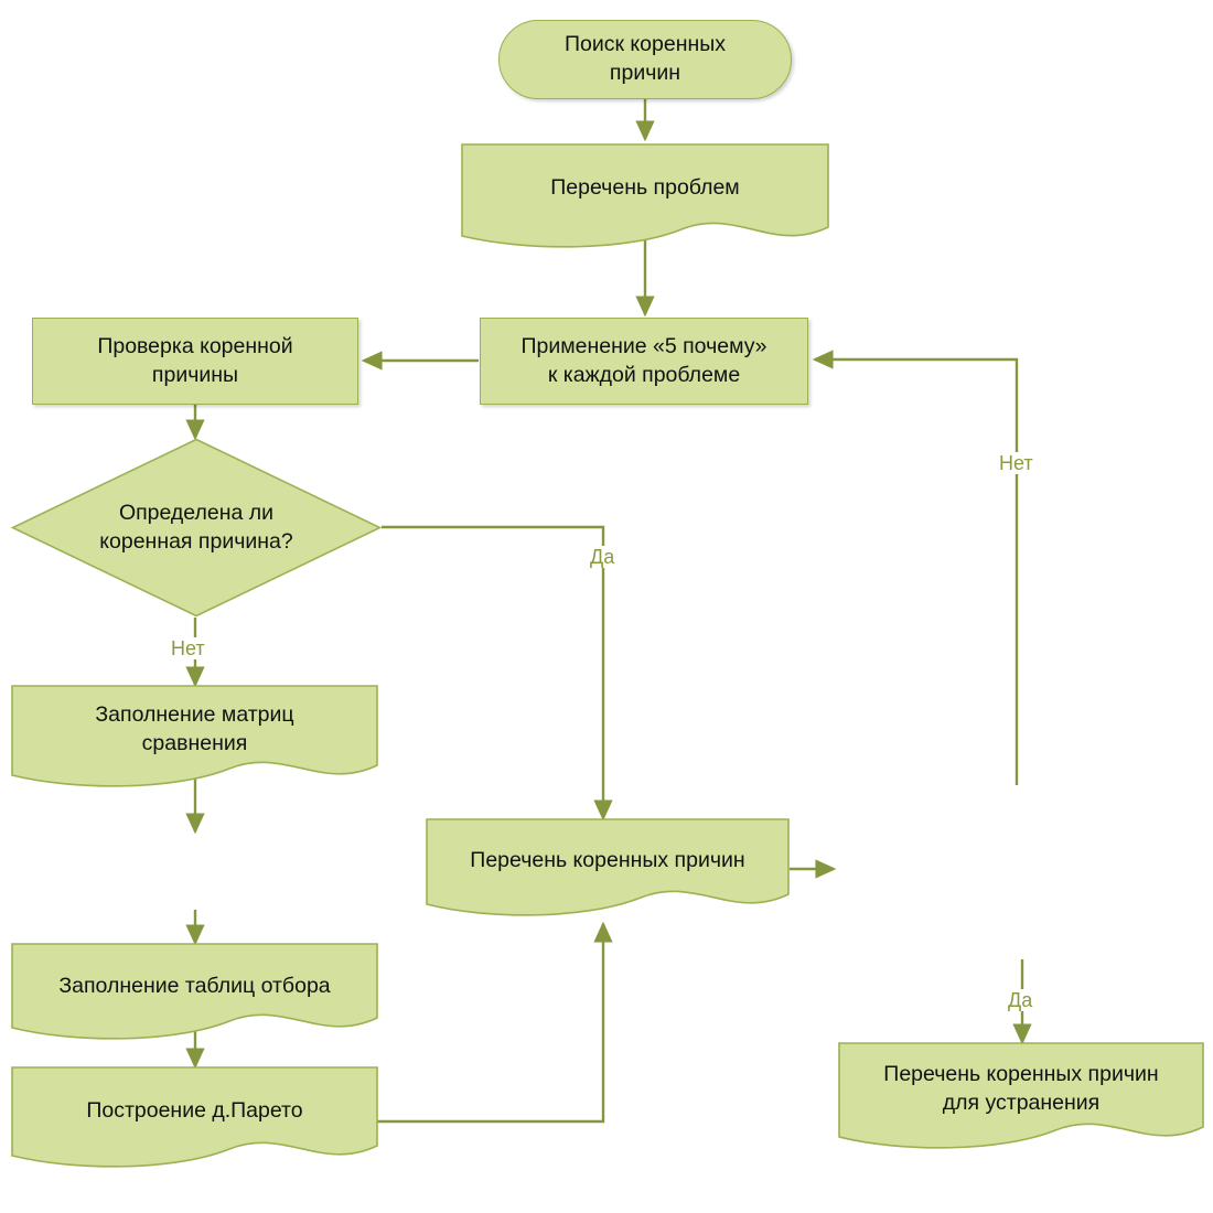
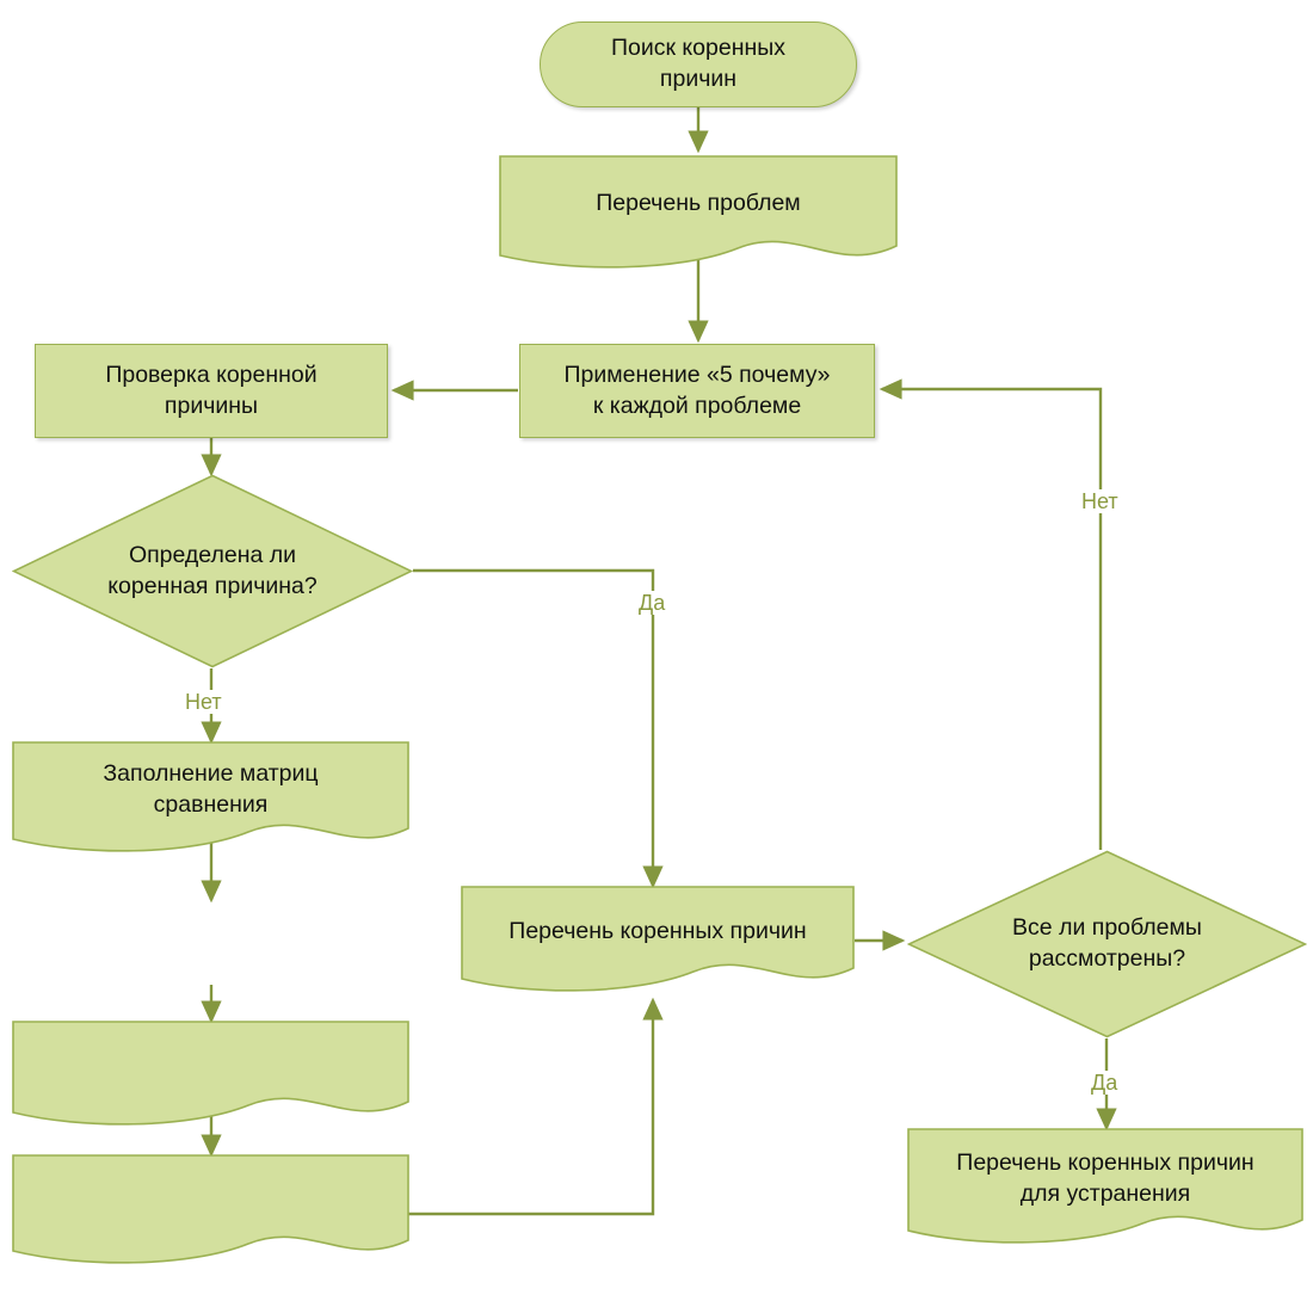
  Поиск коренных
  причин
  Перечень проблем
  Применение «5 почему»
  к каждой проблеме
  Проверка коренной
  причины
  Определена ли
  коренная причина?
  Заполнение матриц
  сравнения
- Заполнение таблиц отбора
- Построение д.Парето
  Перечень коренных причин
+ Все ли проблемы
+ рассмотрены?
  Перечень коренных причин
  для устранения
  Да
  Нет
  Нет
  Да
